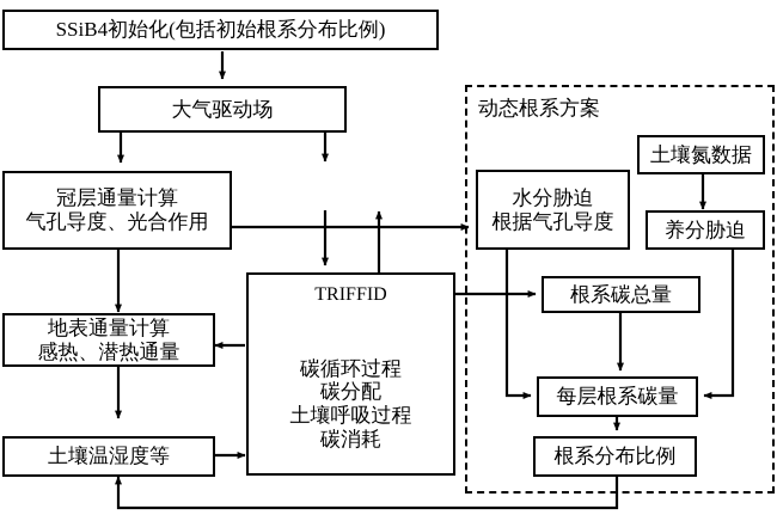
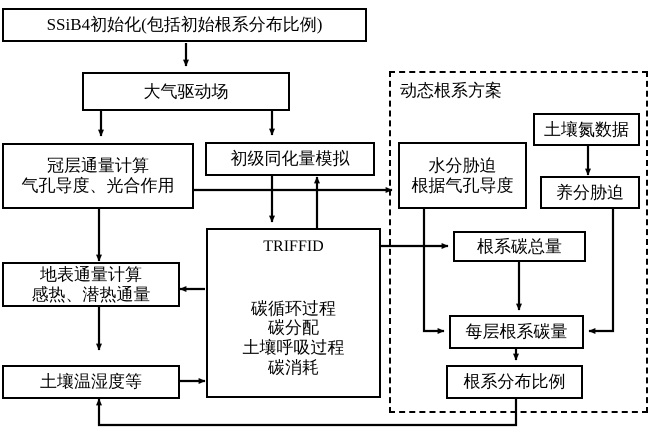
  动态根系方案
  SSiB4初始化(包括初始根系分布比例)
  大气驱动场
  冠层通量计算
  气孔导度、光合作用
+ 初级同化量模拟
  TRIFFID
  碳循环过程
  碳分配
  土壤呼吸过程
  碳消耗
  地表通量计算
  感热、潜热通量
  土壤温湿度等
  水分胁迫
  根据气孔导度
  土壤氮数据
  养分胁迫
  根系碳总量
  每层根系碳量
  根系分布比例
